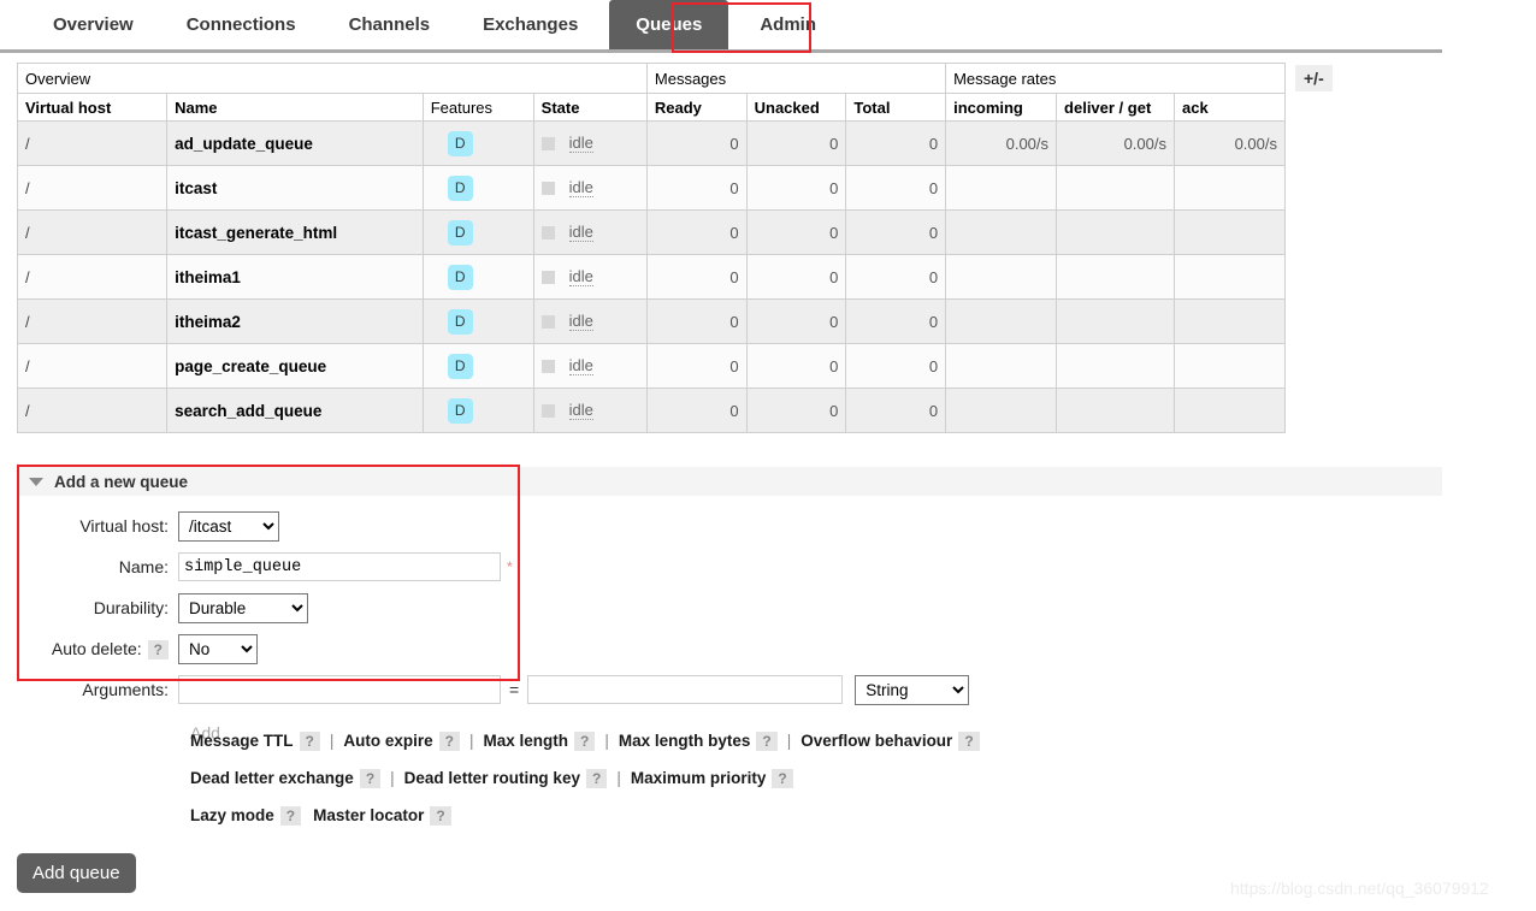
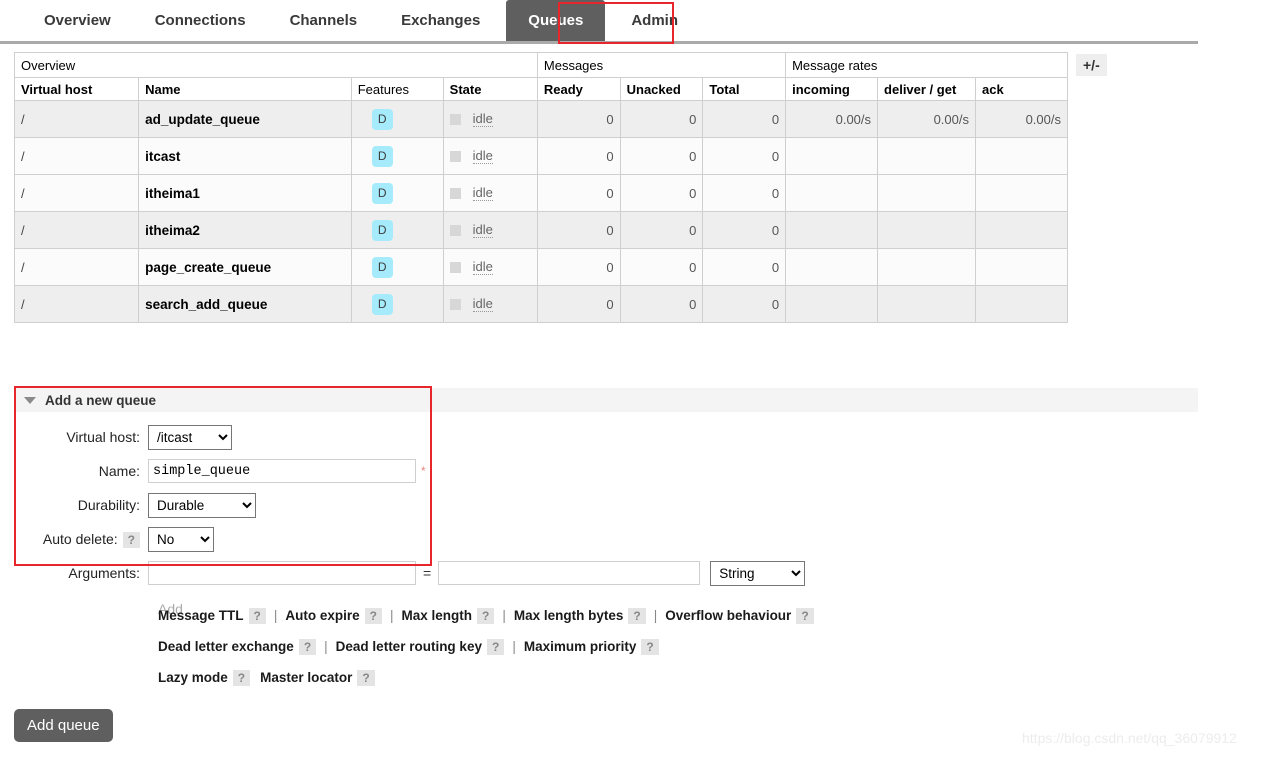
  Overview
  Connections
  Channels
  Exchanges
  Queues
  Admin
  Overview	Messages	Message rates
  Virtual host	Name	Features	State	Ready	Unacked	Total	incoming	deliver / get	ack
  /	ad_update_queue	D	idle	0	0	0	0.00/s	0.00/s	0.00/s
  /	itcast	D	idle	0	0	0
- /	itcast_generate_html	D	idle	0	0	0
  /	itheima1	D	idle	0	0	0
  /	itheima2	D	idle	0	0	0
  /	page_create_queue	D	idle	0	0	0
  /	search_add_queue	D	idle	0	0	0
  +/-
  Add a new queue
  Virtual host:
  /itcast
  Name:
  simple_queue
  *
  Durability:
  Durable
  Auto delete: ?
  No
  Arguments:
  =
  String
  Add
  Message TTL
  ?
  |
  Auto expire
  ?
  |
  Max length
  ?
  |
  Max length bytes
  ?
  |
  Overflow behaviour
  ?
  Dead letter exchange
  ?
  |
  Dead letter routing key
  ?
  |
  Maximum priority
  ?
  Lazy mode
  ?
  Master locator
  ?
  Add queue
